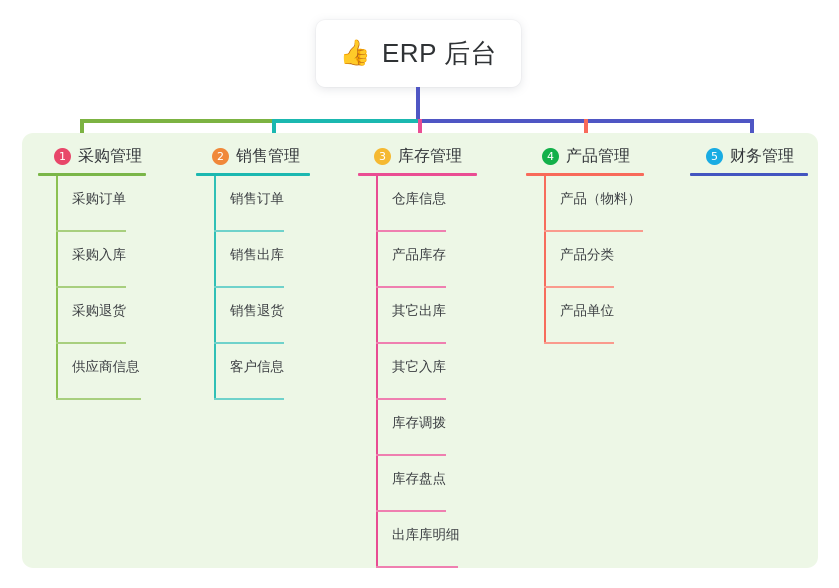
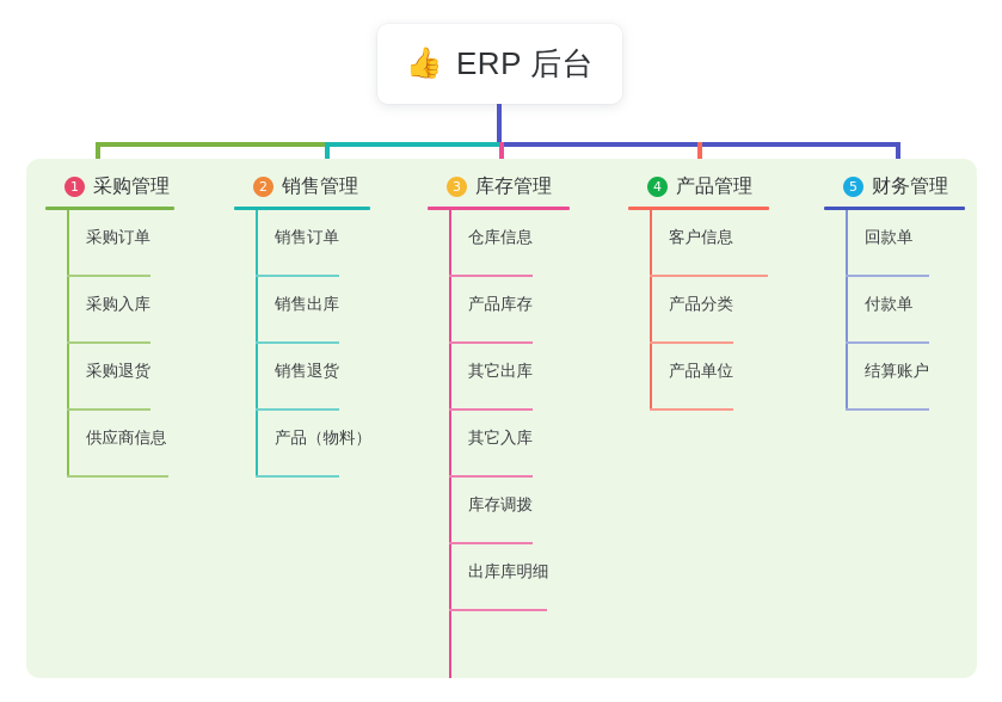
  👍
  ERP 后台
  1
  采购管理
  采购订单
  采购入库
  采购退货
  供应商信息
  2
  销售管理
  销售订单
  销售出库
  销售退货
- 客户信息
+ 产品（物料）
  3
  库存管理
  仓库信息
  产品库存
  其它出库
  其它入库
  库存调拨
- 库存盘点
  出库库明细
  4
  产品管理
- 产品（物料）
+ 客户信息
  产品分类
  产品单位
  5
  财务管理
+ 回款单
+ 付款单
+ 结算账户
